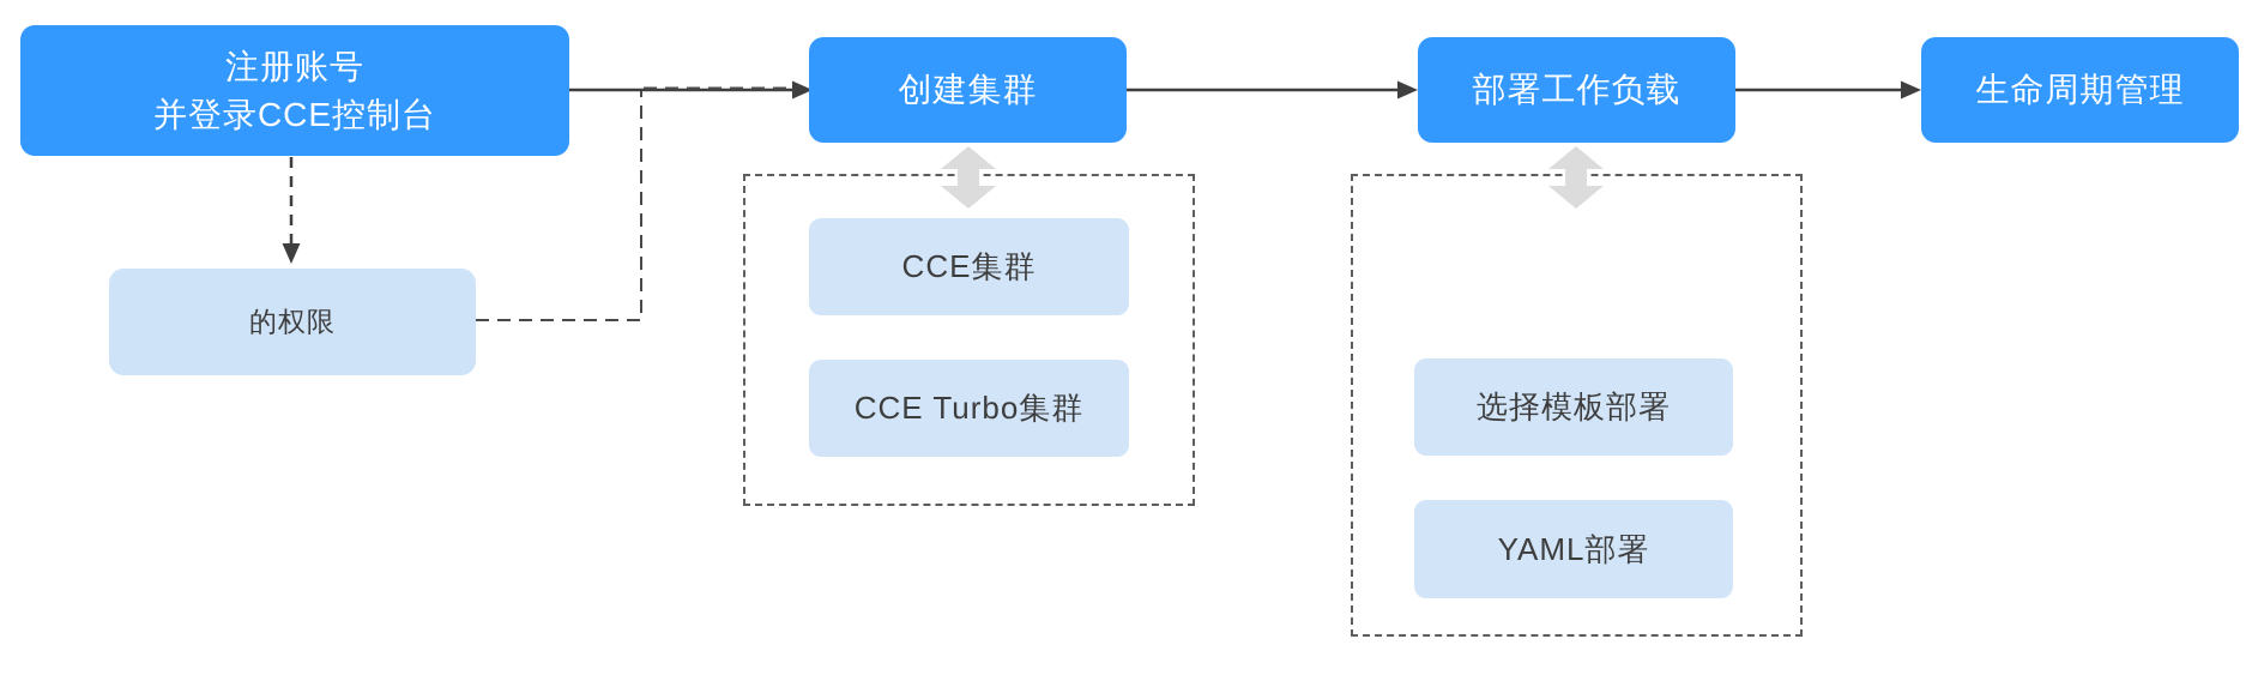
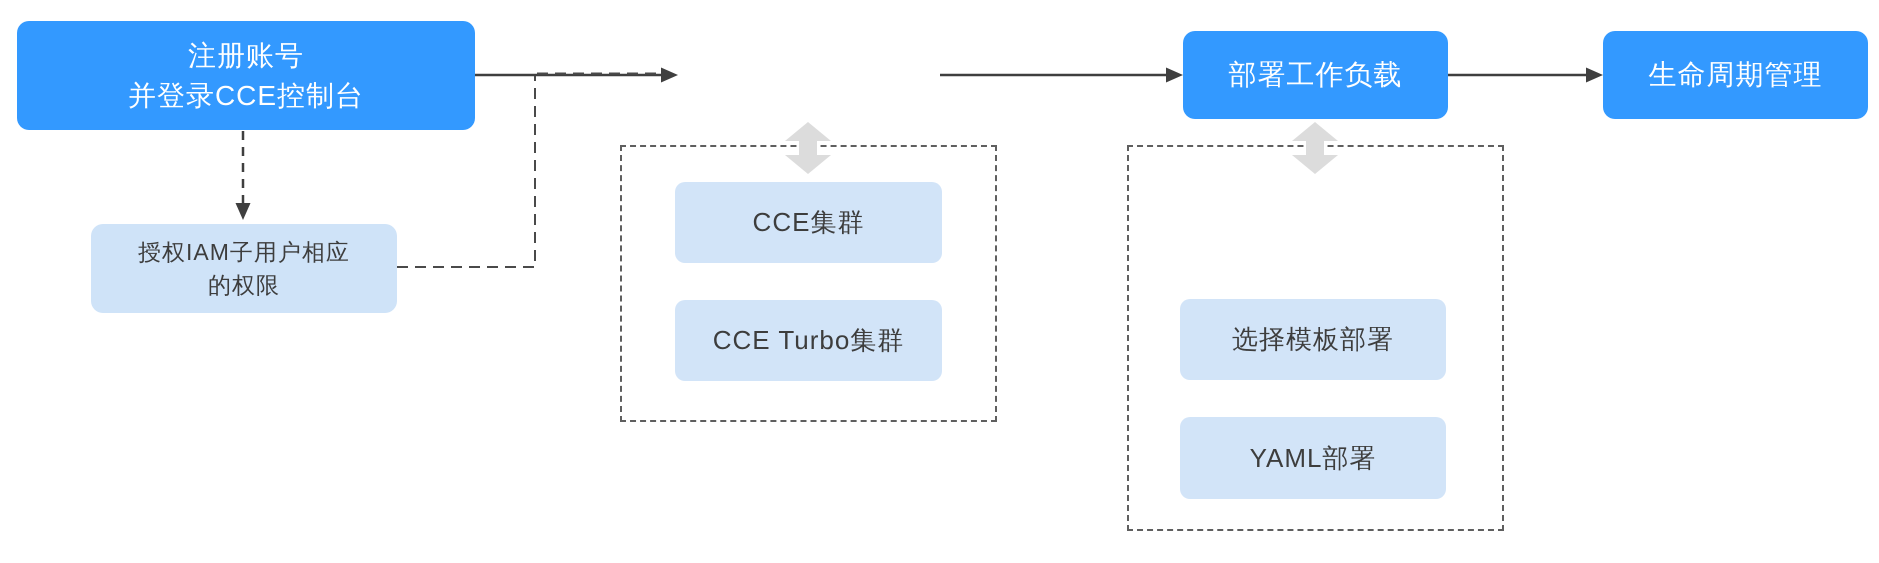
  注册账号
  并登录CCE控制台
- 创建集群
  部署工作负载
  生命周期管理
+ 授权IAM子用户相应
  的权限
  CCE集群
  CCE Turbo集群
  选择模板部署
  YAML部署
